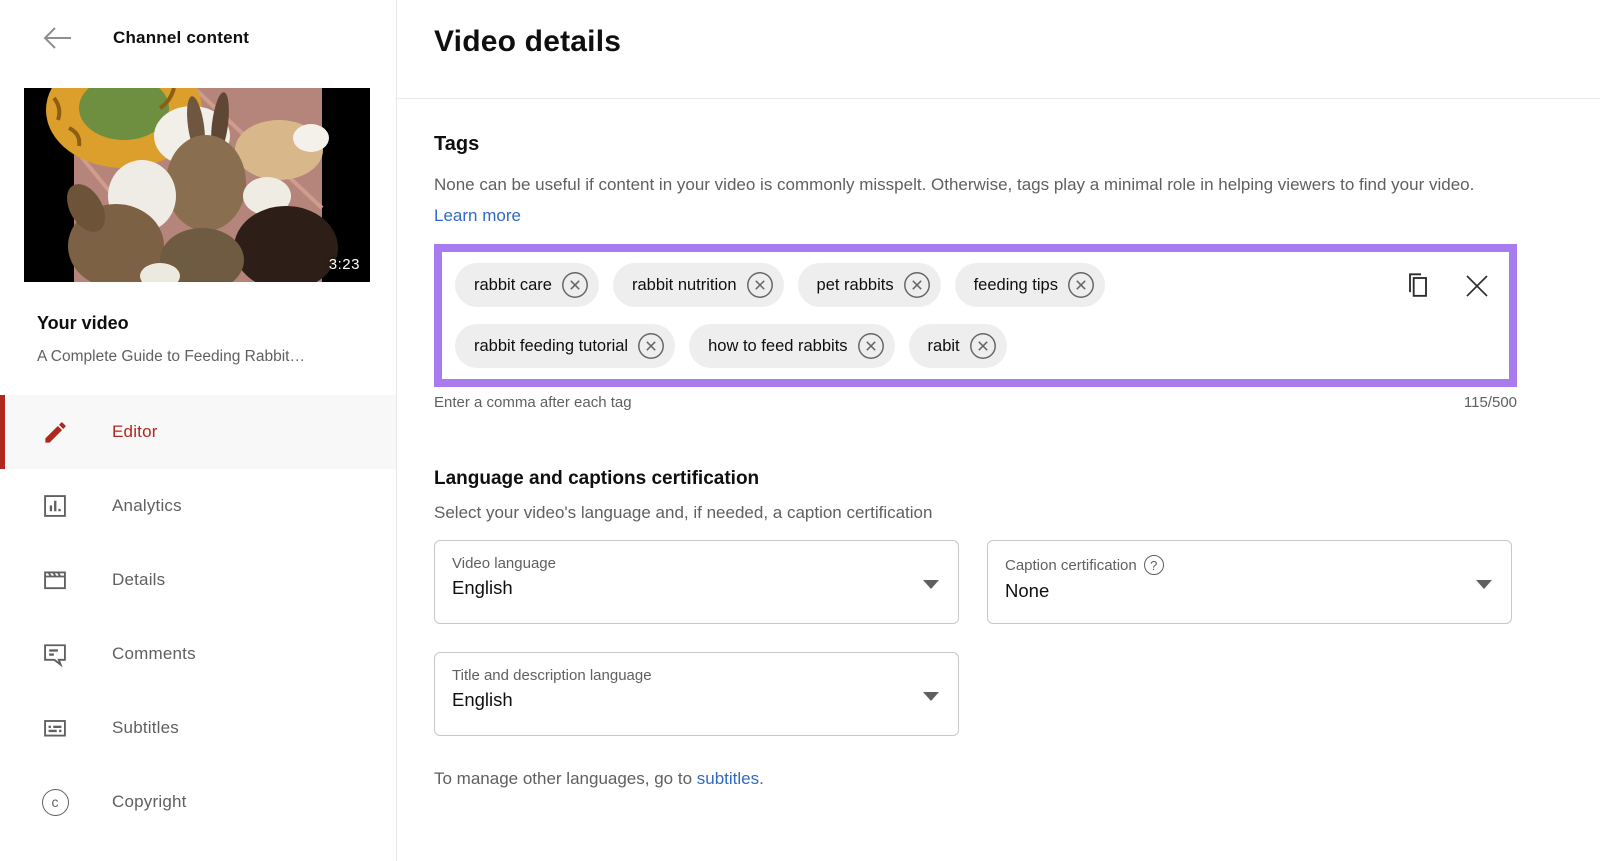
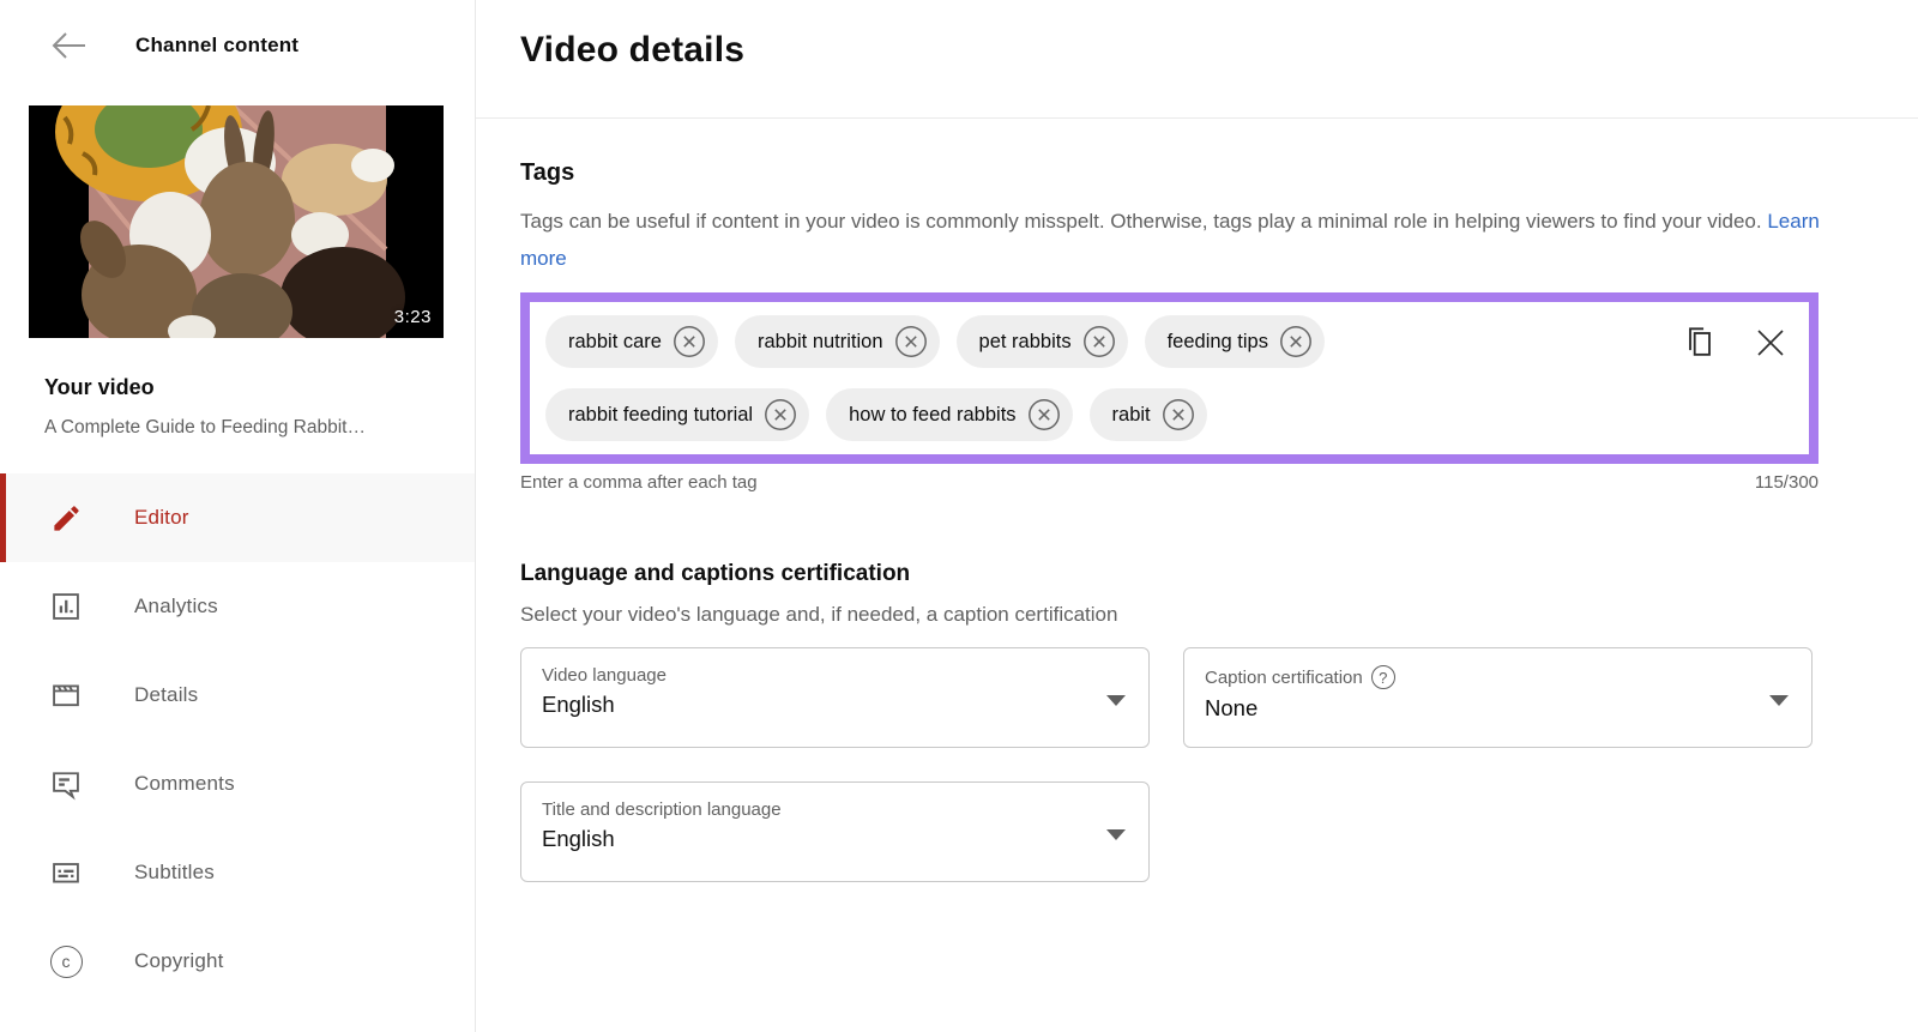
  Channel content
  3:23
  Your video
  A Complete Guide to Feeding Rabbit…
  Editor
  Analytics
  Details
  Comments
  Subtitles
  c
  Copyright
  Video details
  Tags
- None can be useful if content in your video is commonly misspelt. Otherwise, tags play a minimal role in helping viewers to find your video. Learn more
+ Tags can be useful if content in your video is commonly misspelt. Otherwise, tags play a minimal role in helping viewers to find your video. Learn more
  rabbit care
  rabbit nutrition
  pet rabbits
  feeding tips
  rabbit feeding tutorial
  how to feed rabbits
  rabit
  Enter a comma after each tag
- 115/500
+ 115/300
  Language and captions certification
  Select your video's language and, if needed, a caption certification
  Video language
  English
  Caption certification
  ?
  None
  Title and description language
  English
- To manage other languages, go to subtitles.
